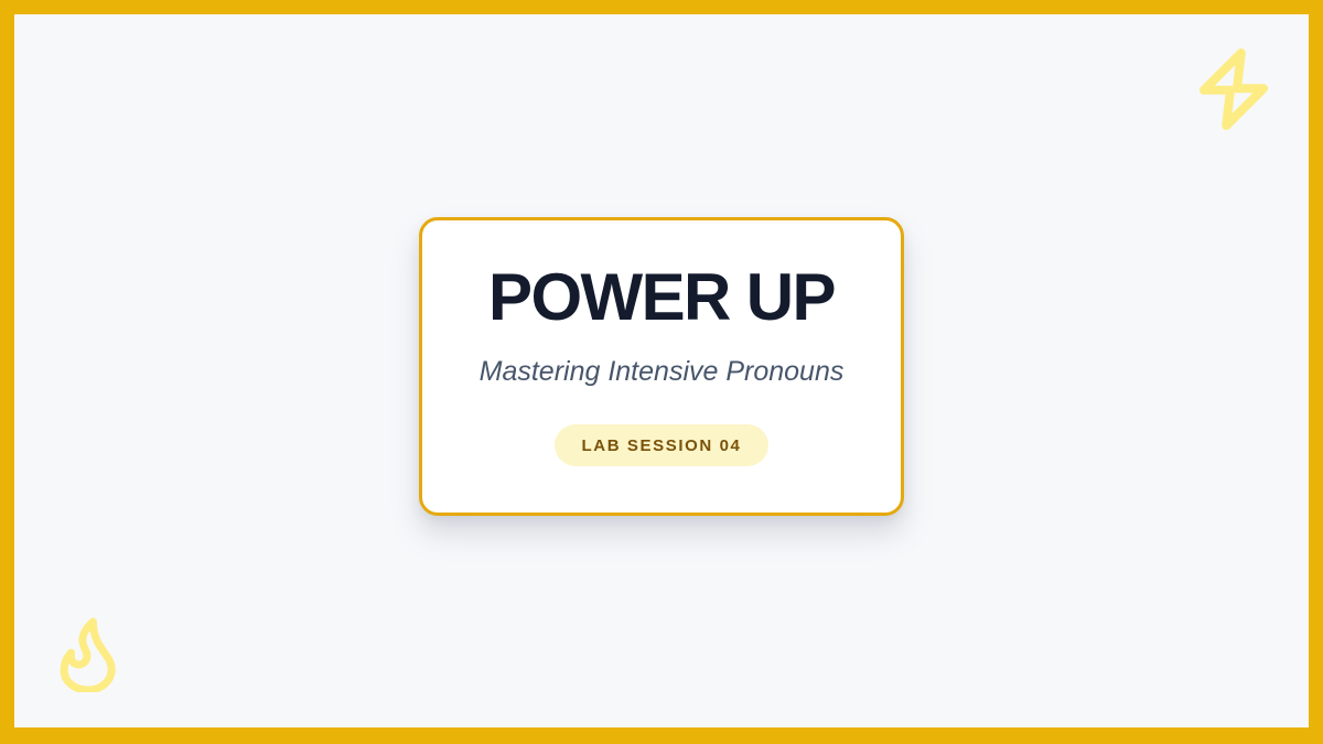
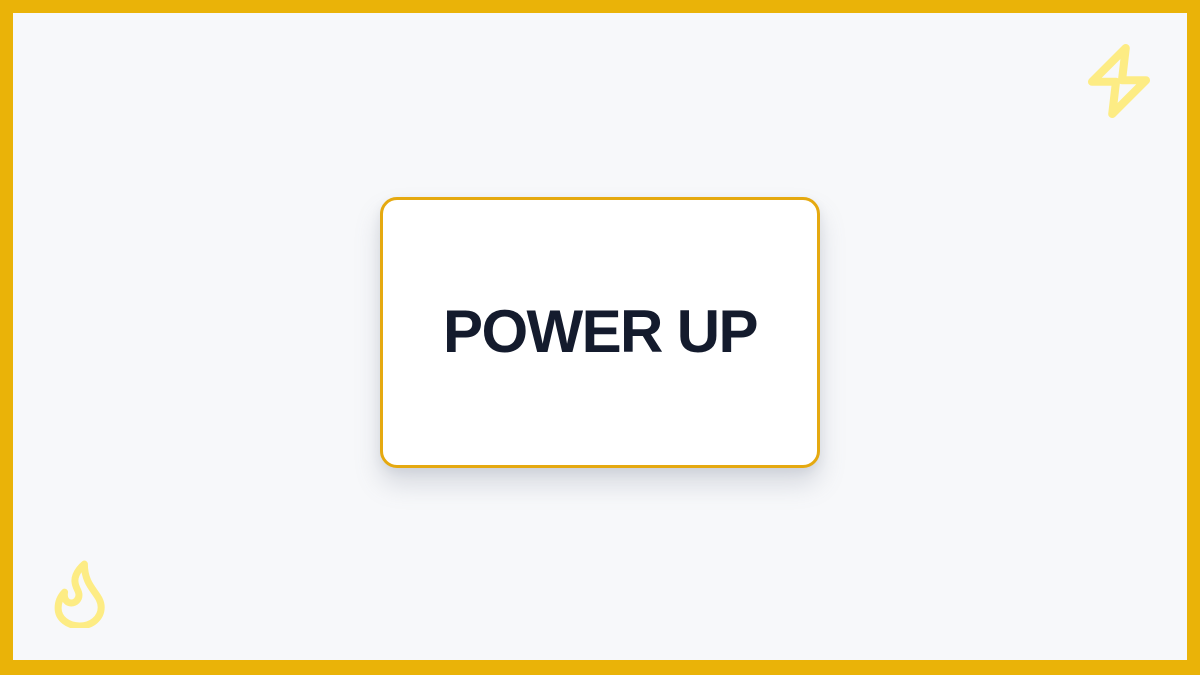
  POWER UP
- Mastering Intensive Pronouns
- LAB SESSION 04
